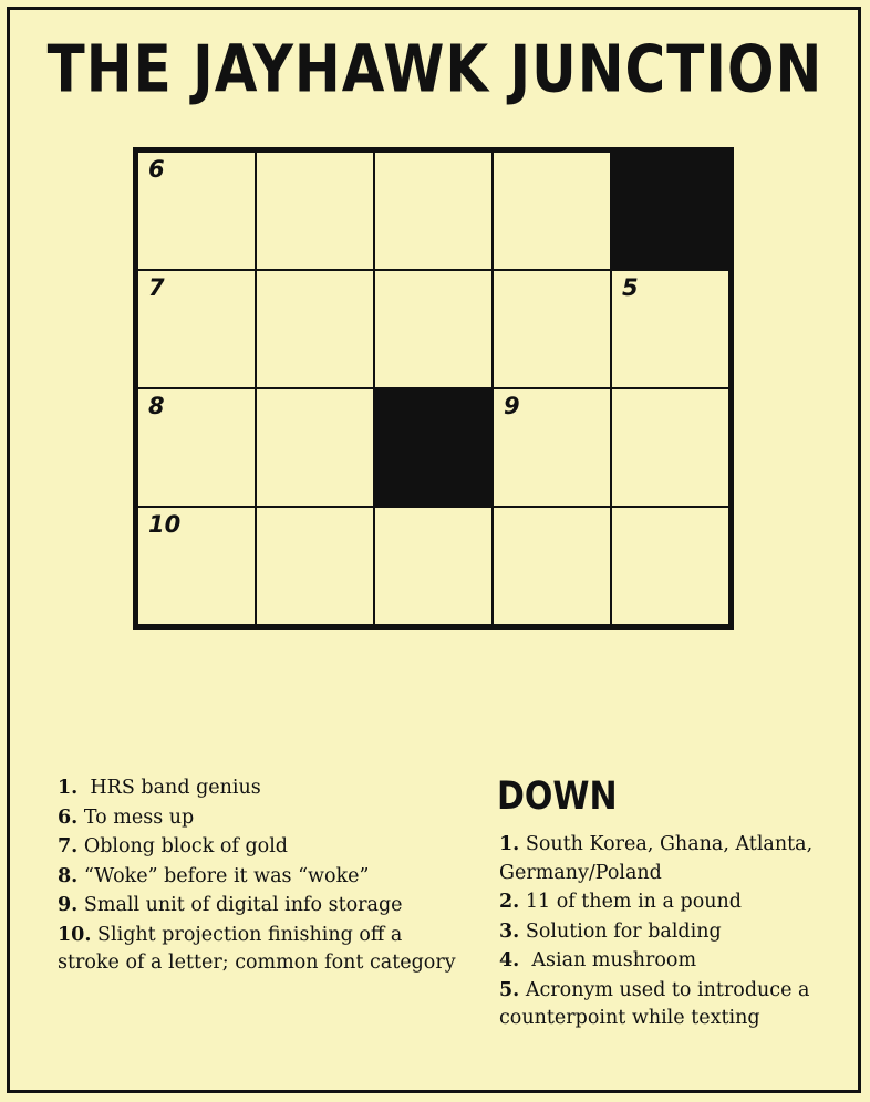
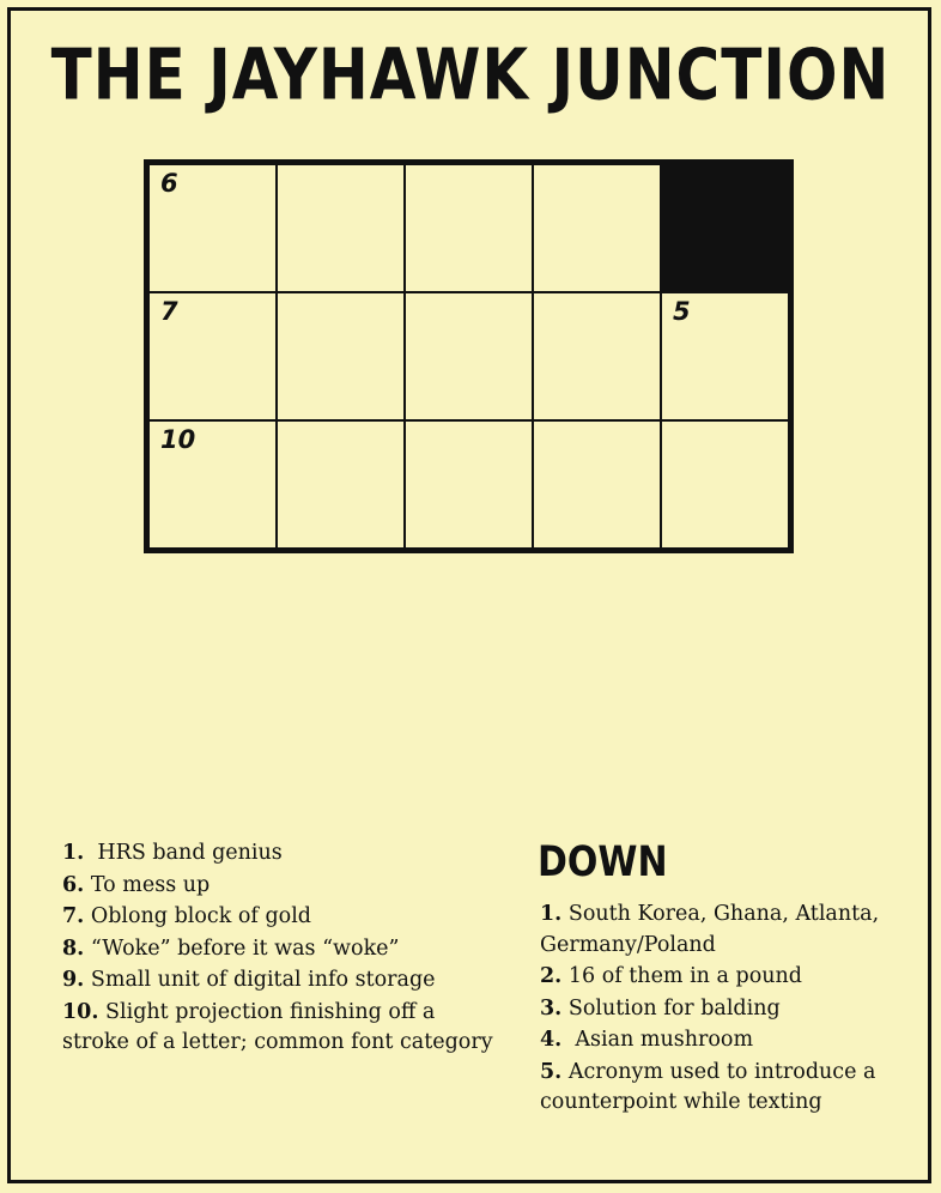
  THE JAYHAWK JUNCTION
  6
  7				5
- 8			9
  10
  1. HRS band genius
  6. To mess up
  7. Oblong block of gold
  8. “Woke” before it was “woke”
  9. Small unit of digital info storage
  10. Slight projection finishing off a stroke of a letter; common font category
  DOWN
  1. South Korea, Ghana, Atlanta, Germany/Poland
- 2. 11 of them in a pound
+ 2. 16 of them in a pound
  3. Solution for balding
  4. Asian mushroom
  5. Acronym used to introduce a counterpoint while texting
